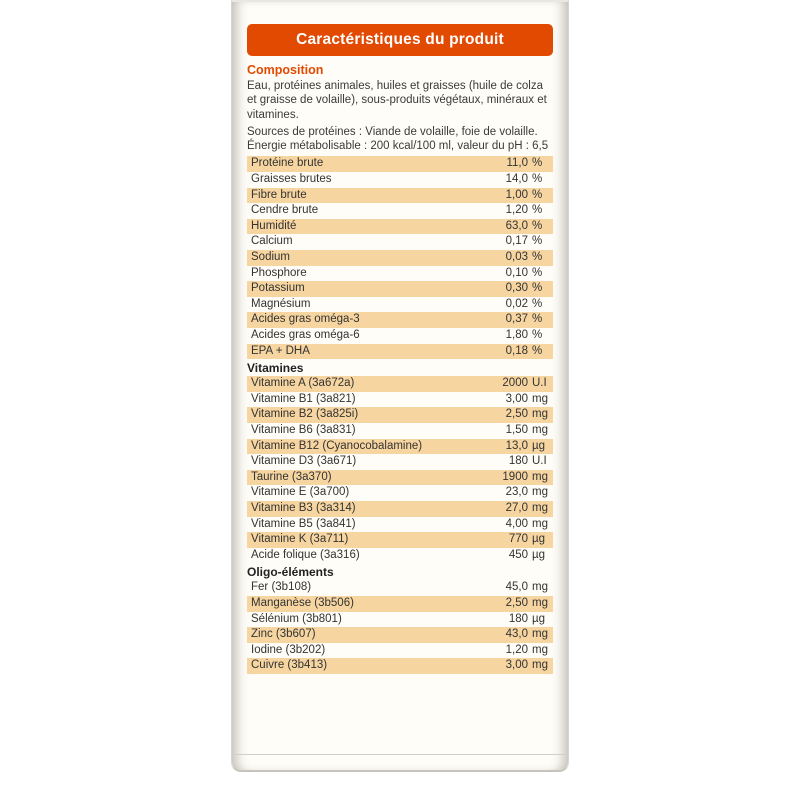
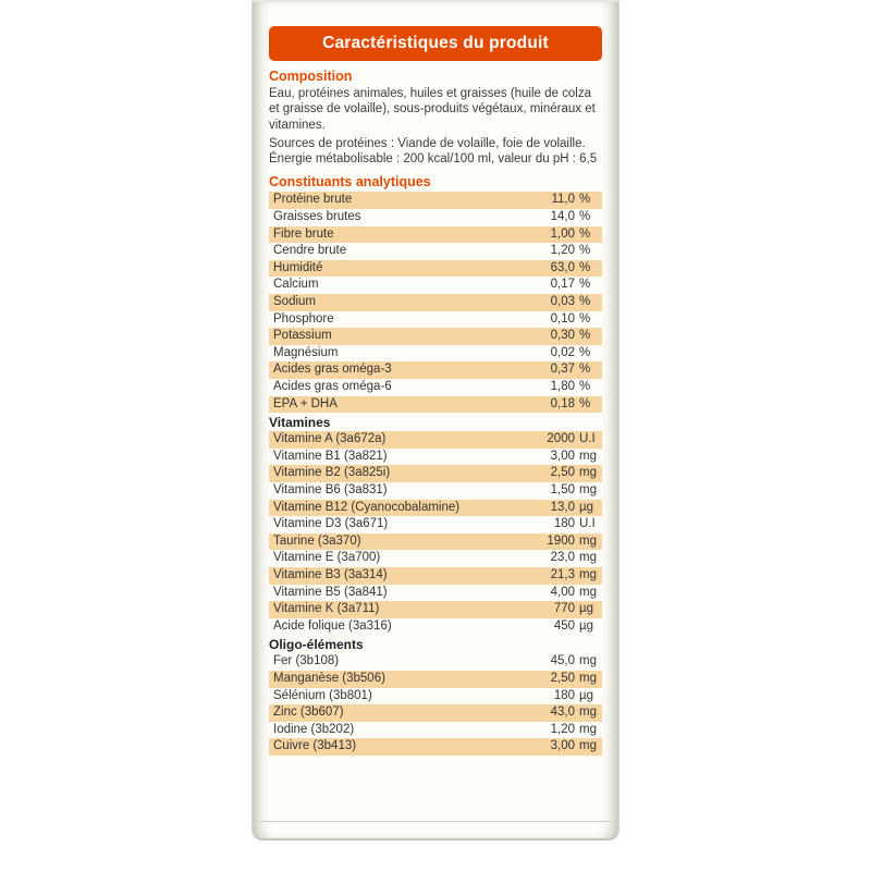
  Caractéristiques du produit
  Composition
  Eau, protéines animales, huiles et graisses (huile de colza et graisse de volaille), sous-produits végétaux, minéraux et vitamines.
  Sources de protéines : Viande de volaille, foie de volaille. Énergie métabolisable : 200 kcal/100 ml, valeur du pH : 6,5
+ Constituants analytiques
  Protéine brute
  11,0
  %
  Graisses brutes
  14,0
  %
  Fibre brute
  1,00
  %
  Cendre brute
  1,20
  %
  Humidité
  63,0
  %
  Calcium
  0,17
  %
  Sodium
  0,03
  %
  Phosphore
  0,10
  %
  Potassium
  0,30
  %
  Magnésium
  0,02
  %
  Acides gras oméga-3
  0,37
  %
  Acides gras oméga-6
  1,80
  %
  EPA + DHA
  0,18
  %
  Vitamines
  Vitamine A (3a672a)
  2000
  U.I
  Vitamine B1 (3a821)
  3,00
  mg
  Vitamine B2 (3a825i)
  2,50
  mg
  Vitamine B6 (3a831)
  1,50
  mg
  Vitamine B12 (Cyanocobalamine)
  13,0
  µg
  Vitamine D3 (3a671)
  180
  U.I
  Taurine (3a370)
  1900
  mg
  Vitamine E (3a700)
  23,0
  mg
  Vitamine B3 (3a314)
- 27,0
+ 21,3
  mg
  Vitamine B5 (3a841)
  4,00
  mg
  Vitamine K (3a711)
  770
  µg
  Acide folique (3a316)
  450
  µg
  Oligo-éléments
  Fer (3b108)
  45,0
  mg
  Manganèse (3b506)
  2,50
  mg
  Sélénium (3b801)
  180
  µg
  Zinc (3b607)
  43,0
  mg
  Iodine (3b202)
  1,20
  mg
  Cuivre (3b413)
  3,00
  mg
